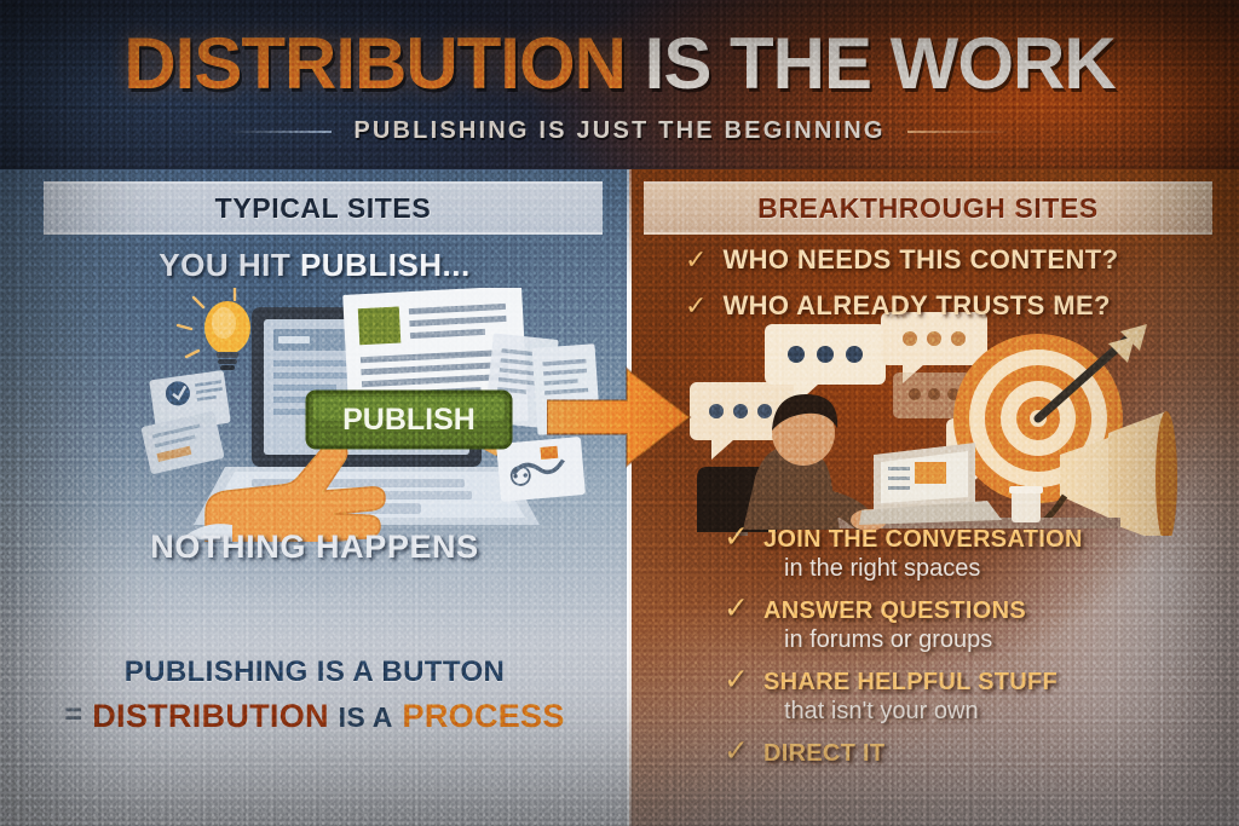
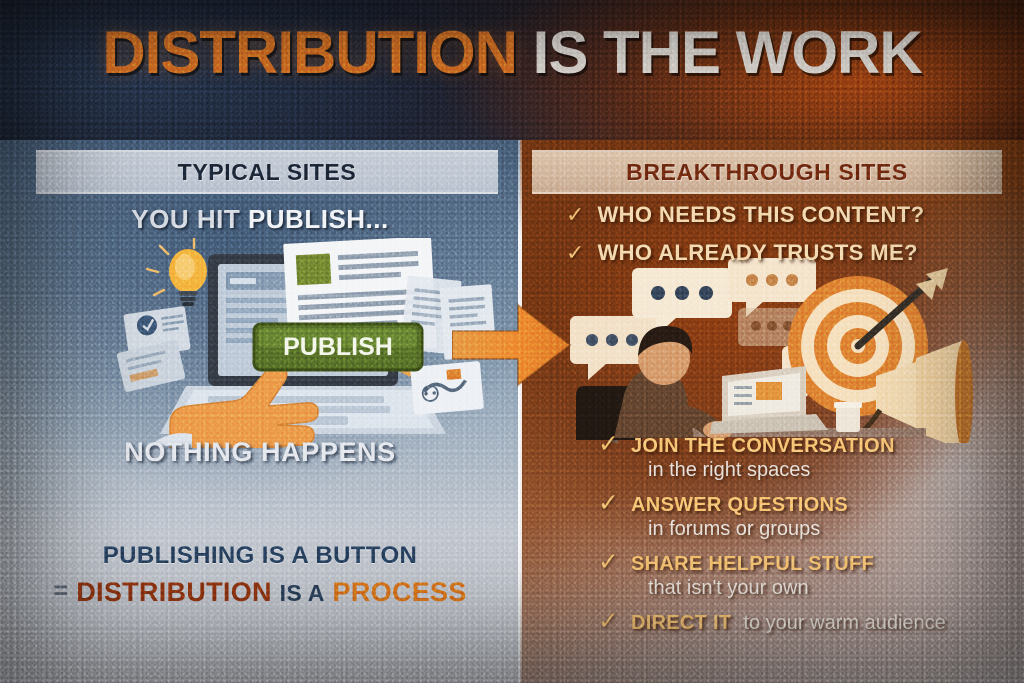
  PUBLISH
  TYPICAL SITES
  YOU HIT PUBLISH...
  NOTHING HAPPENS
  PUBLISHING IS A BUTTON
  = DISTRIBUTION IS A PROCESS
  BREAKTHROUGH SITES
  ✓
  WHO NEEDS THIS CONTENT?
  ✓
  WHO ALREADY TRUSTS ME?
  ✓
  JOIN THE CONVERSATION
  in the right spaces
  ✓
  ANSWER QUESTIONS
  in forums or groups
  ✓
  SHARE HELPFUL STUFF
  that isn't your own
  ✓
  DIRECT IT
+ to your warm audience
  DISTRIBUTION IS THE WORK
- PUBLISHING IS JUST THE BEGINNING
